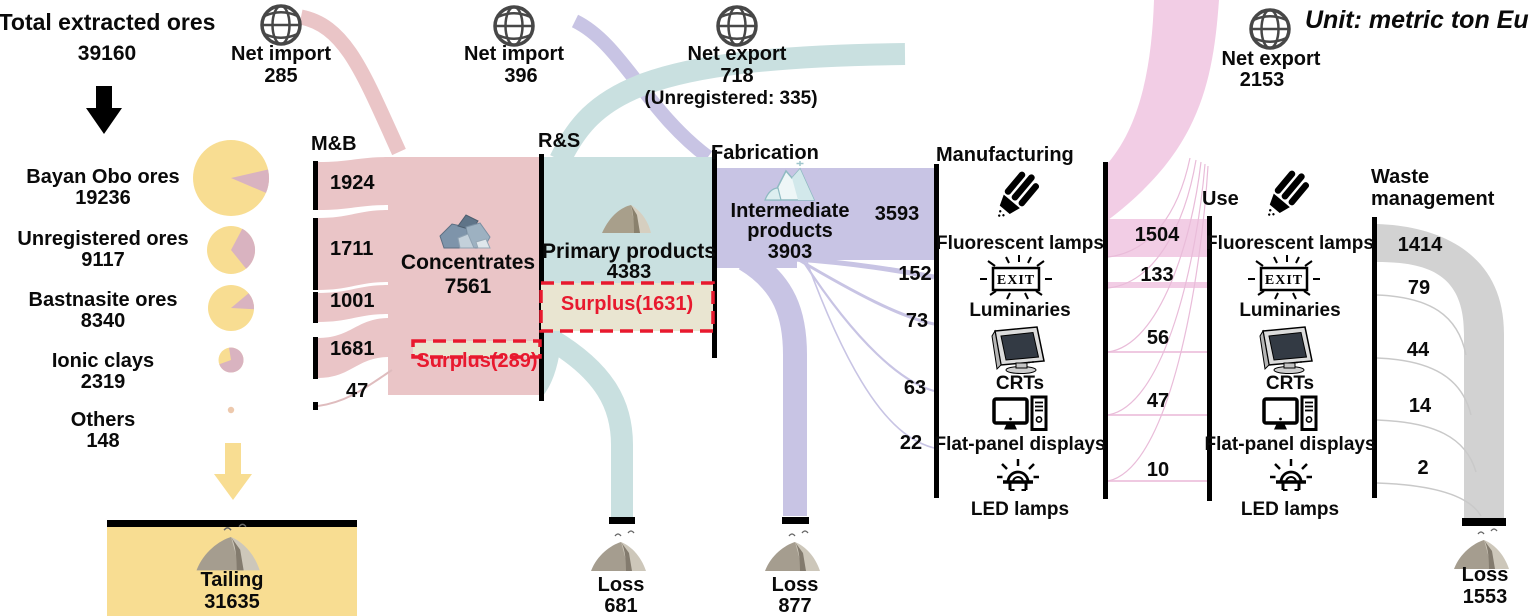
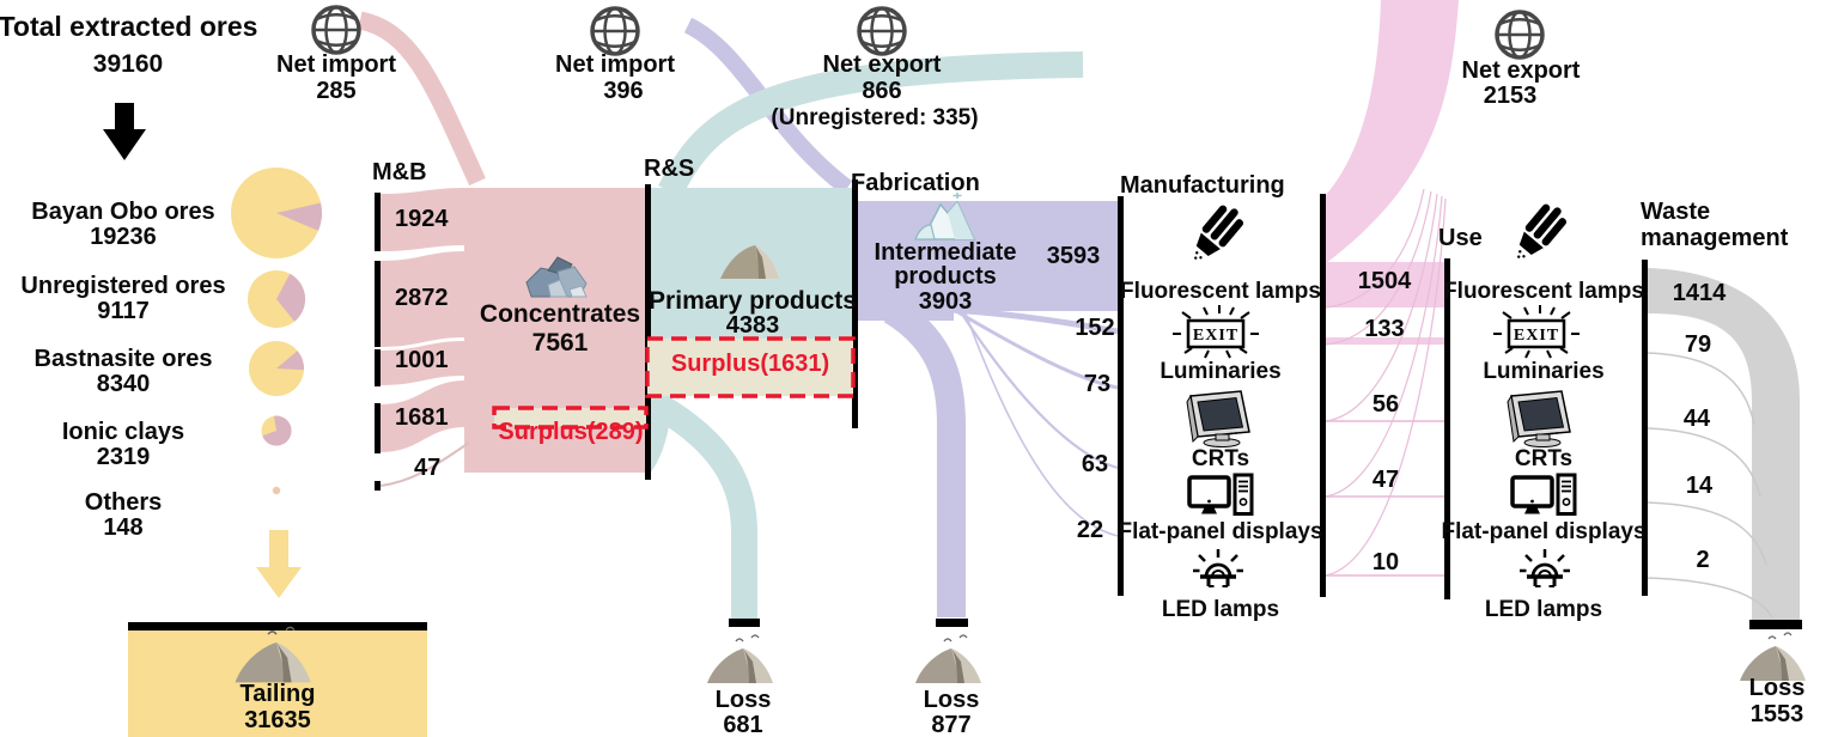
  Total extracted ores
  39160
  Bayan Obo ores
  19236
  Unregistered ores
  9117
  Bastnasite ores
  8340
  Ionic clays
  2319
  Others
  148
  1924
- 1711
+ 2872
  1001
  1681
  47
  M&B
  R&S
  Fabrication
  Manufacturing
  Use
  Waste
  management
  Net import
  285
  Net import
  396
  Net export
- 718
+ 866
  (Unregistered: 335)
  Net export
  2153
- Unit: metric ton Eu
  Concentrates
  7561
  Primary products
  4383
  Intermediate
  products
  3903
  Surplus(289)
  Surplus(1631)
  3593
  152
  73
  63
  22
  Fluorescent lamps
  Luminaries
  CRTs
  Flat-panel displays
  LED lamps
  1504
  133
  56
  47
  10
  Fluorescent lamps
  Luminaries
  CRTs
  Flat-panel displays
  LED lamps
  1414
  79
  44
  14
  2
  Tailing
  31635
  Loss
  681
  Loss
  877
  Loss
  1553
